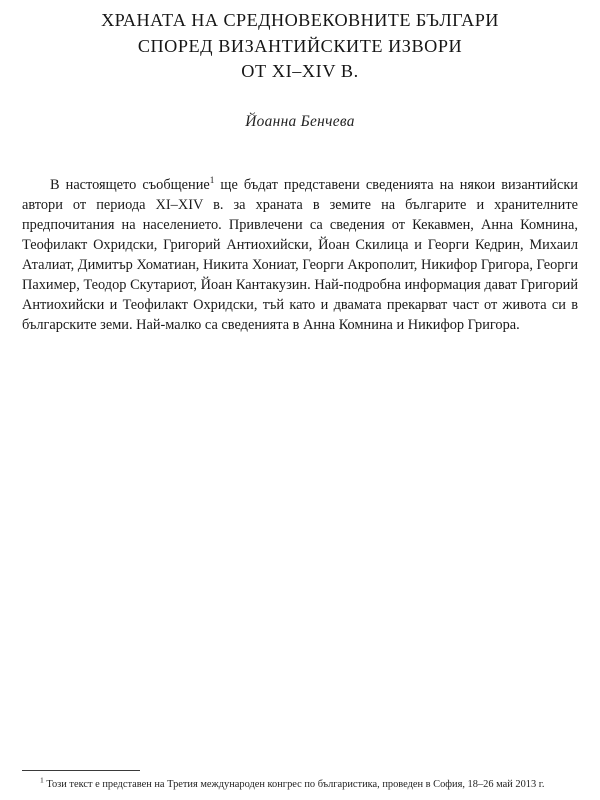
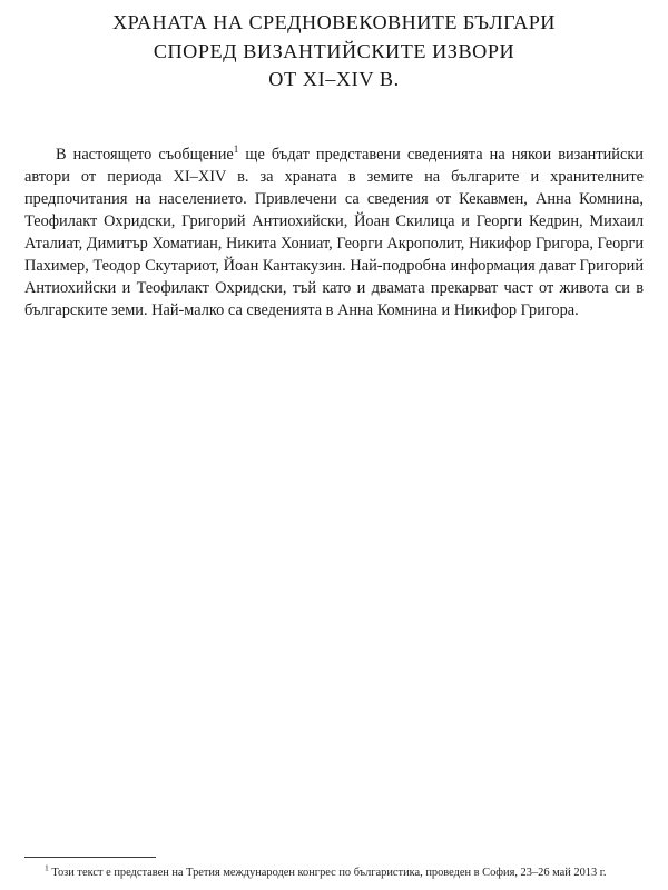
  ХРАНАТА НА СРЕДНОВЕКОВНИТЕ БЪЛГАРИ
  СПОРЕД ВИЗАНТИЙСКИТЕ ИЗВОРИ
  ОТ XI–XIV В.
- Йоанна Бенчева
  В настоящето съобщение1 ще бъдат представени сведенията на някои византийски автори от периода XI–XIV в. за храната в земите на българите и хранителните предпочитания на населението. Привлечени са сведения от Кекавмен, Анна Комнина, Теофилакт Охридски, Григорий Антиохийски, Йоан Скилица и Георги Кедрин, Михаил Аталиат, Димитър Хоматиан, Никита Хониат, Георги Акрополит, Никифор Григора, Георги Пахимер, Теодор Скутариот, Йоан Кантакузин. Най-подробна информация дават Григорий Антиохийски и Теофилакт Охридски, тъй като и двамата прекарват част от живота си в българските земи. Най-малко са сведенията в Анна Комнина и Никифор Григора.
- 1 Този текст е представен на Третия международен конгрес по българистика, проведен в София, 18–26 май 2013 г.
+ 1 Този текст е представен на Третия международен конгрес по българистика, проведен в София, 23–26 май 2013 г.
